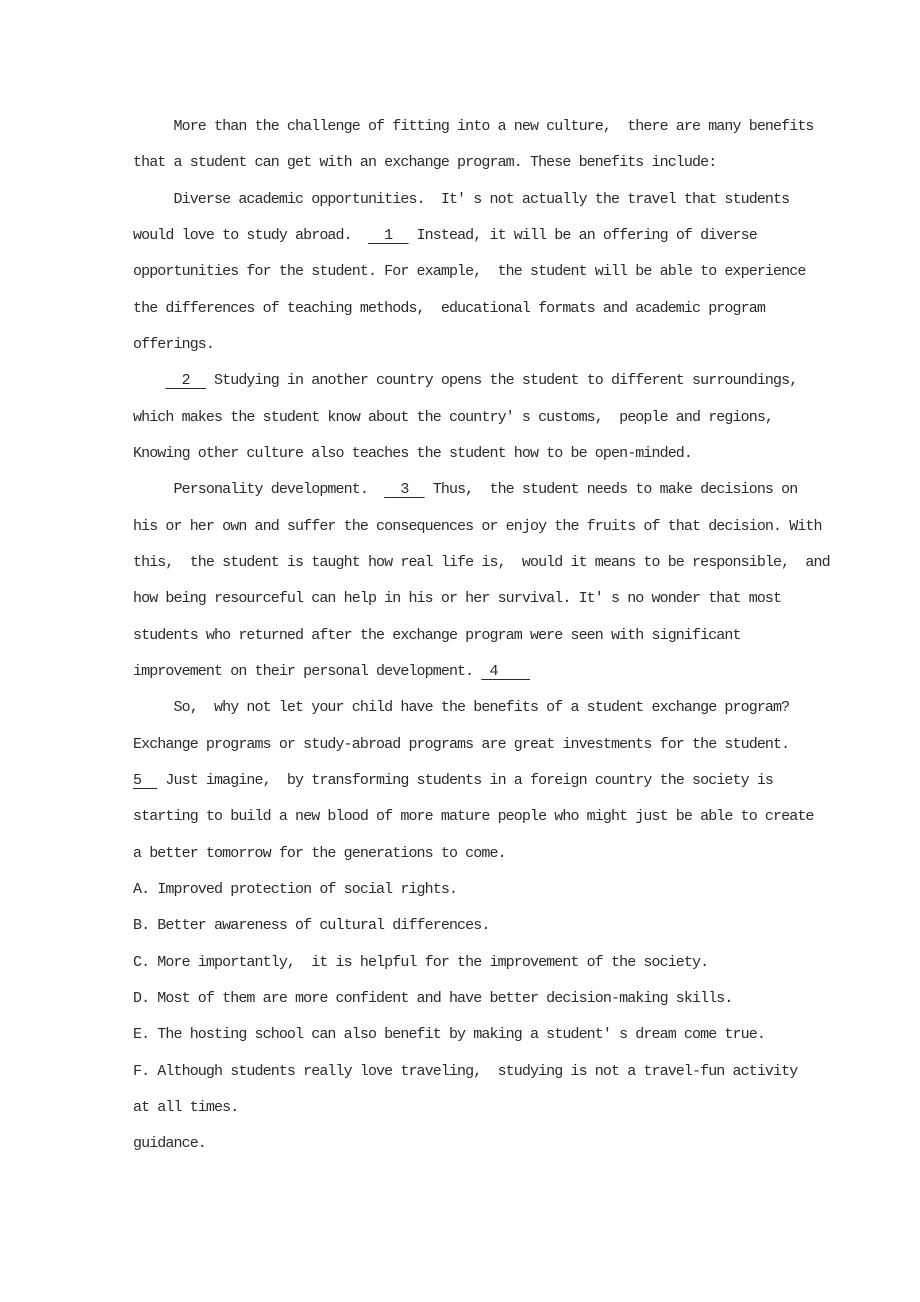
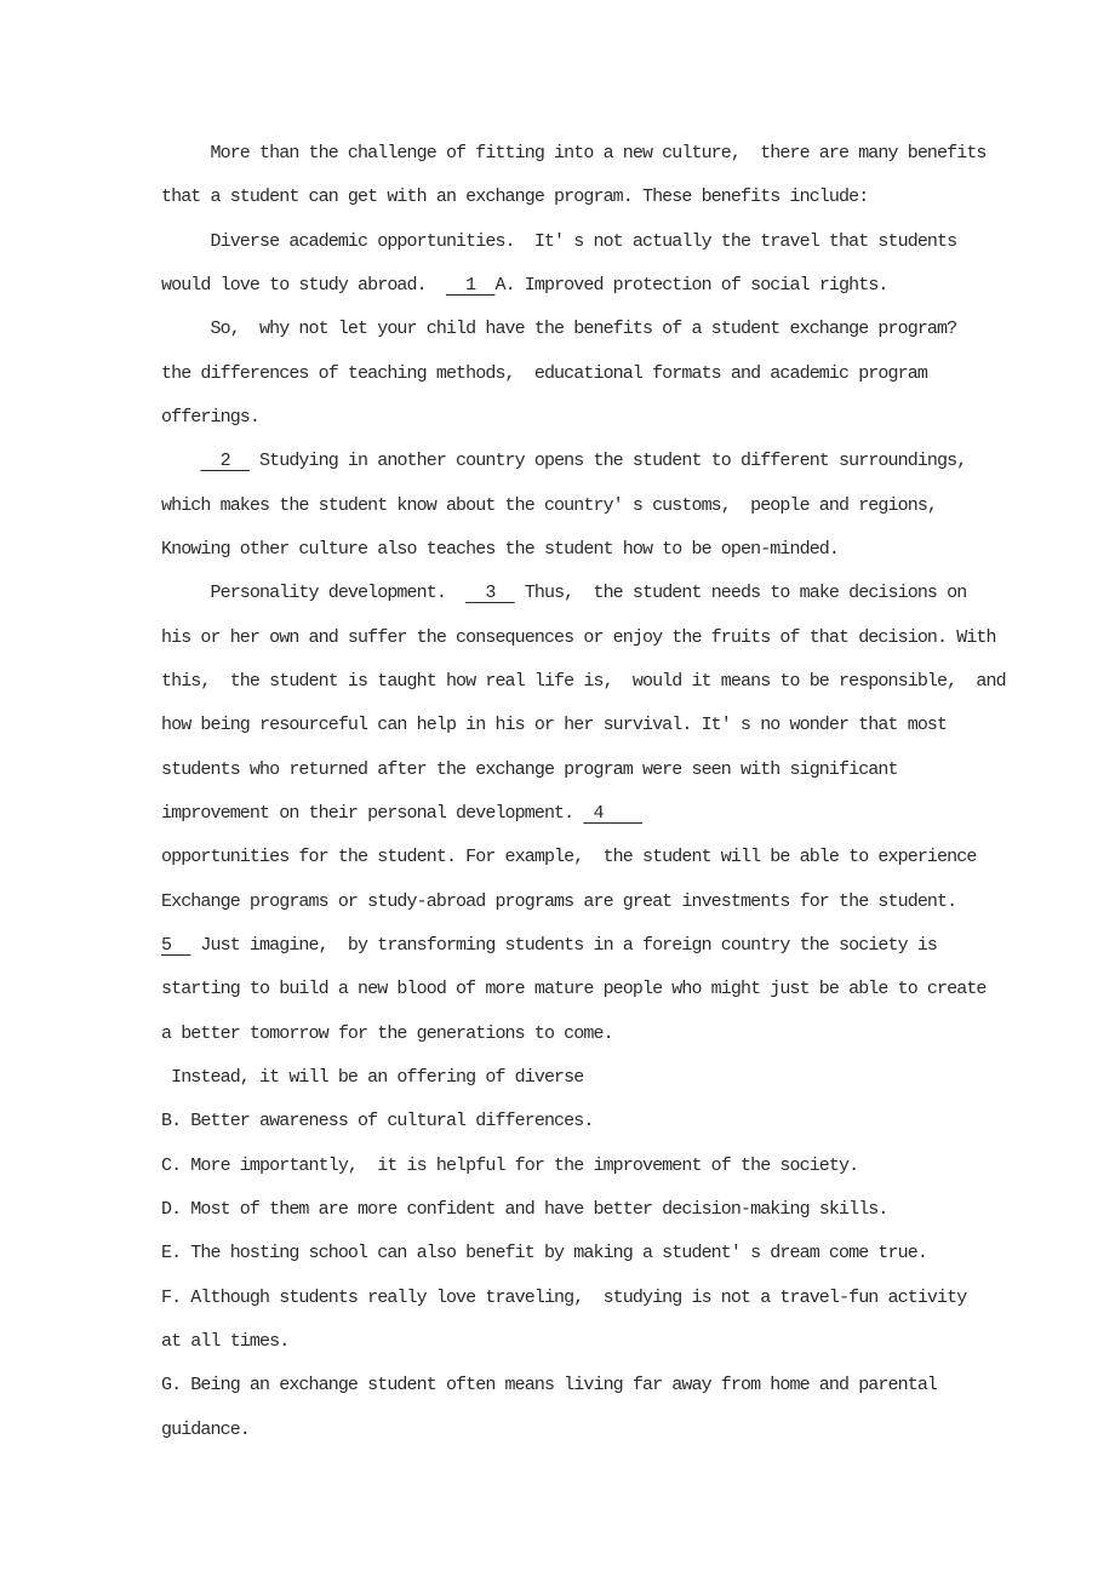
  More than the challenge of fitting into a new culture, there are many benefits
  that a student can get with an exchange program. These benefits include:
  Diverse academic opportunities. It' s not actually the travel that students
- would love to study abroad. 1 Instead, it will be an offering of diverse
+ would love to study abroad. 1 A. Improved protection of social rights.
- opportunities for the student. For example, the student will be able to experience
+ So, why not let your child have the benefits of a student exchange program?
  the differences of teaching methods, educational formats and academic program
  offerings.
  2 Studying in another country opens the student to different surroundings,
  which makes the student know about the country' s customs, people and regions,
  Knowing other culture also teaches the student how to be open-minded.
  Personality development. 3 Thus, the student needs to make decisions on
  his or her own and suffer the consequences or enjoy the fruits of that decision. With
  this, the student is taught how real life is, would it means to be responsible, and
  how being resourceful can help in his or her survival. It' s no wonder that most
  students who returned after the exchange program were seen with significant
  improvement on their personal development. 4
- So, why not let your child have the benefits of a student exchange program?
+ opportunities for the student. For example, the student will be able to experience
  Exchange programs or study-abroad programs are great investments for the student.
  5 Just imagine, by transforming students in a foreign country the society is
  starting to build a new blood of more mature people who might just be able to create
  a better tomorrow for the generations to come.
- A. Improved protection of social rights.
+ Instead, it will be an offering of diverse
  B. Better awareness of cultural differences.
  C. More importantly, it is helpful for the improvement of the society.
  D. Most of them are more confident and have better decision-making skills.
  E. The hosting school can also benefit by making a student' s dream come true.
  F. Although students really love traveling, studying is not a travel-fun activity
  at all times.
+ G. Being an exchange student often means living far away from home and parental
  guidance.
